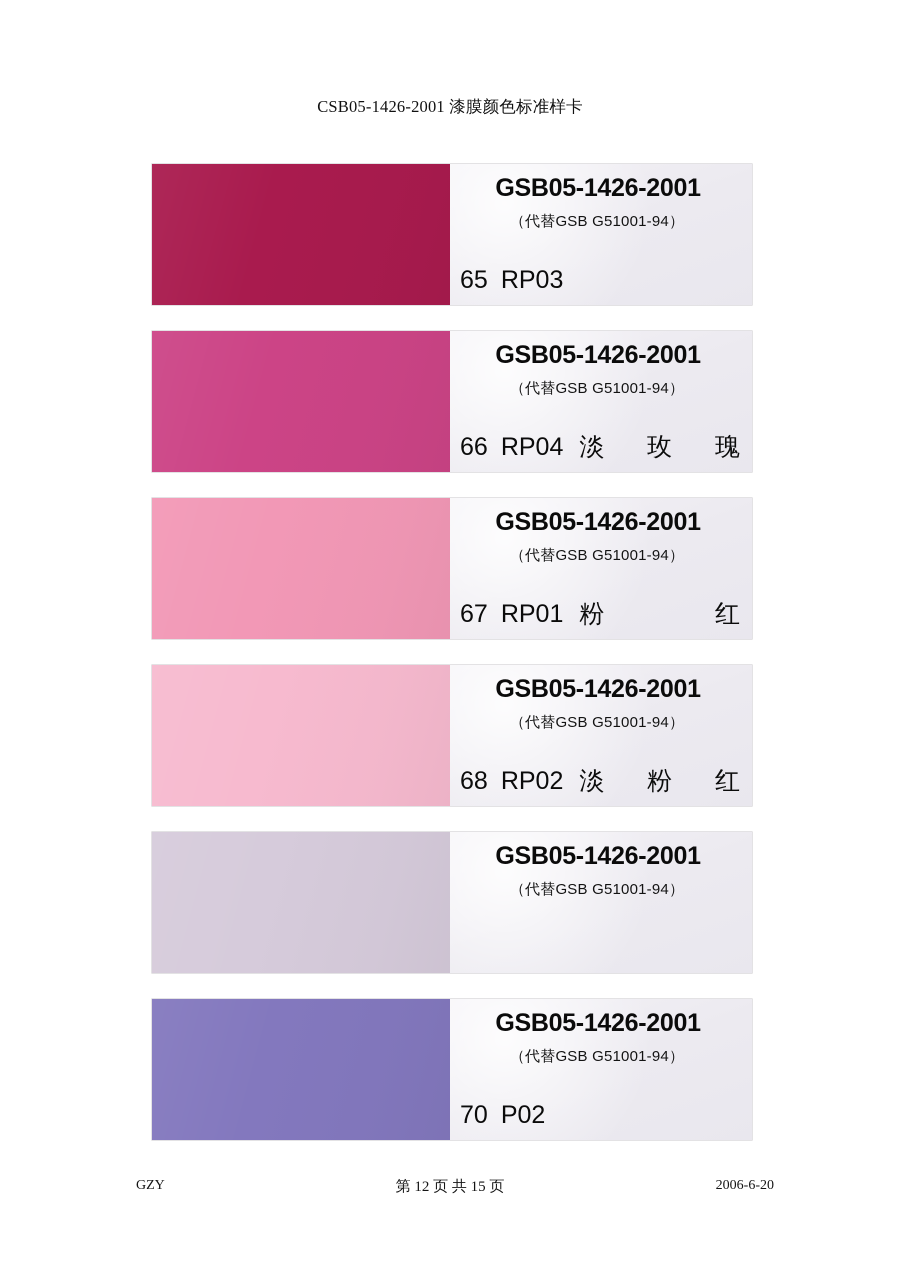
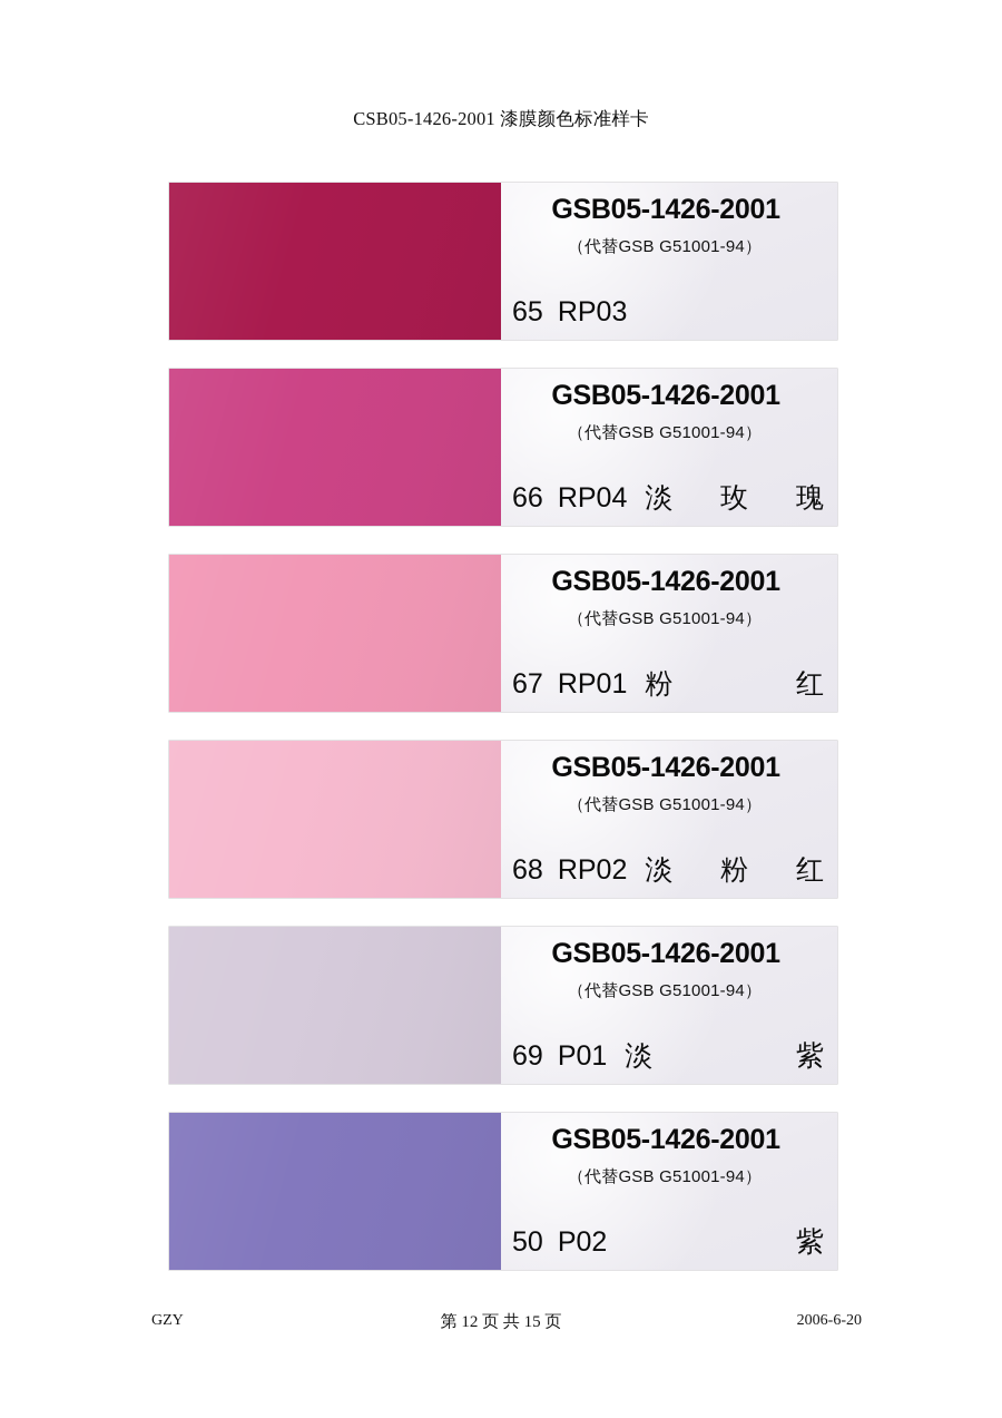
  CSB05-1426-2001 漆膜颜色标准样卡
  GSB05-1426-2001
  （代替GSB G51001-94）
  65
  RP03
  GSB05-1426-2001
  （代替GSB G51001-94）
  66
  RP04
  淡玫瑰
  GSB05-1426-2001
  （代替GSB G51001-94）
  67
  RP01
  粉红
  GSB05-1426-2001
  （代替GSB G51001-94）
  68
  RP02
  淡粉红
  GSB05-1426-2001
  （代替GSB G51001-94）
+ 69
+ P01
+ 淡紫
  GSB05-1426-2001
  （代替GSB G51001-94）
- 70
+ 50
  P02
+ 紫
  GZY
  第 12 页 共 15 页
  2006-6-20
